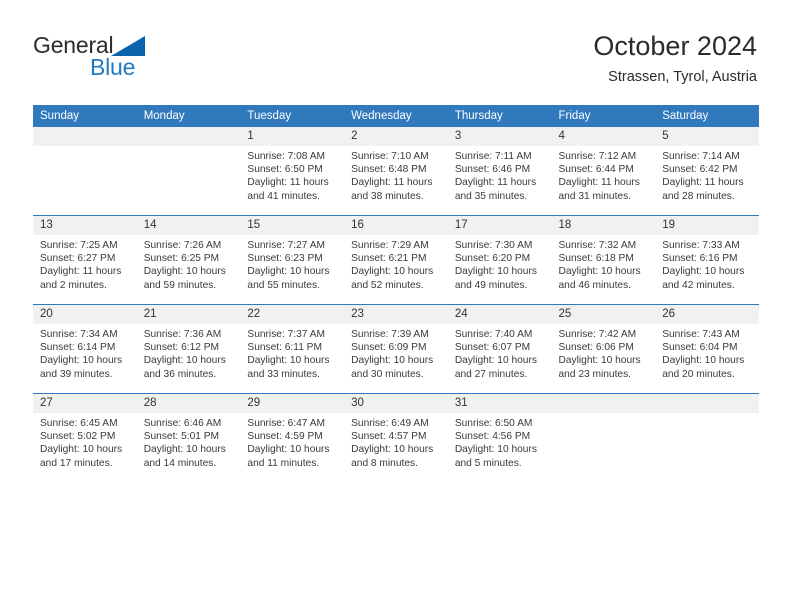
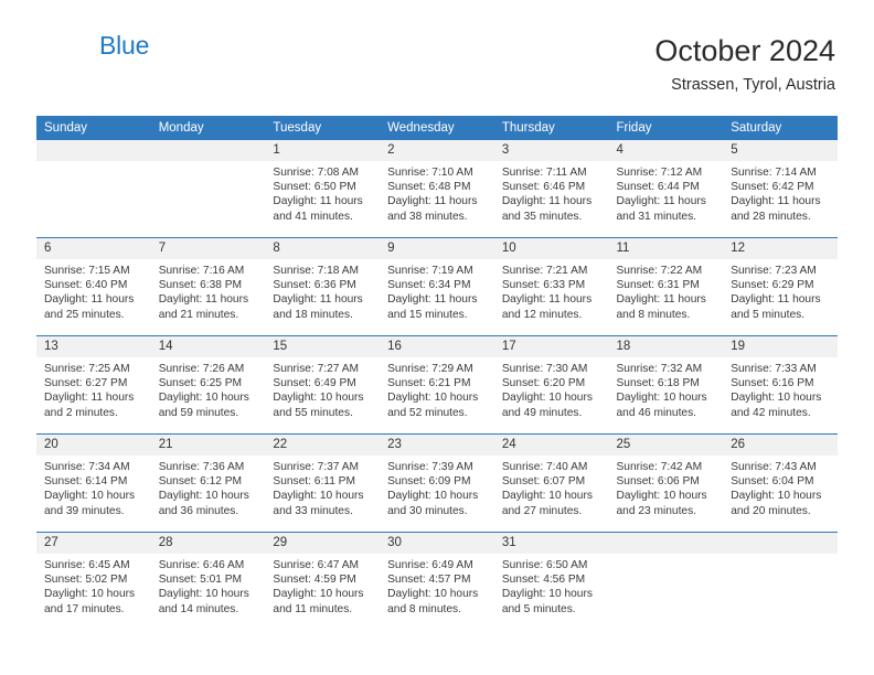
- General
  Blue
  October 2024
  Strassen, Tyrol, Austria
  Sunday	Monday	Tuesday	Wednesday	Thursday	Friday	Saturday
  		1Sunrise: 7:08 AMSunset: 6:50 PMDaylight: 11 hoursand 41 minutes.	2Sunrise: 7:10 AMSunset: 6:48 PMDaylight: 11 hoursand 38 minutes.	3Sunrise: 7:11 AMSunset: 6:46 PMDaylight: 11 hoursand 35 minutes.	4Sunrise: 7:12 AMSunset: 6:44 PMDaylight: 11 hoursand 31 minutes.	5Sunrise: 7:14 AMSunset: 6:42 PMDaylight: 11 hoursand 28 minutes.
+ 6Sunrise: 7:15 AMSunset: 6:40 PMDaylight: 11 hoursand 25 minutes.	7Sunrise: 7:16 AMSunset: 6:38 PMDaylight: 11 hoursand 21 minutes.	8Sunrise: 7:18 AMSunset: 6:36 PMDaylight: 11 hoursand 18 minutes.	9Sunrise: 7:19 AMSunset: 6:34 PMDaylight: 11 hoursand 15 minutes.	10Sunrise: 7:21 AMSunset: 6:33 PMDaylight: 11 hoursand 12 minutes.	11Sunrise: 7:22 AMSunset: 6:31 PMDaylight: 11 hoursand 8 minutes.	12Sunrise: 7:23 AMSunset: 6:29 PMDaylight: 11 hoursand 5 minutes.
- 13Sunrise: 7:25 AMSunset: 6:27 PMDaylight: 11 hoursand 2 minutes.	14Sunrise: 7:26 AMSunset: 6:25 PMDaylight: 10 hoursand 59 minutes.	15Sunrise: 7:27 AMSunset: 6:23 PMDaylight: 10 hoursand 55 minutes.	16Sunrise: 7:29 AMSunset: 6:21 PMDaylight: 10 hoursand 52 minutes.	17Sunrise: 7:30 AMSunset: 6:20 PMDaylight: 10 hoursand 49 minutes.	18Sunrise: 7:32 AMSunset: 6:18 PMDaylight: 10 hoursand 46 minutes.	19Sunrise: 7:33 AMSunset: 6:16 PMDaylight: 10 hoursand 42 minutes.
+ 13Sunrise: 7:25 AMSunset: 6:27 PMDaylight: 11 hoursand 2 minutes.	14Sunrise: 7:26 AMSunset: 6:25 PMDaylight: 10 hoursand 59 minutes.	15Sunrise: 7:27 AMSunset: 6:49 PMDaylight: 10 hoursand 55 minutes.	16Sunrise: 7:29 AMSunset: 6:21 PMDaylight: 10 hoursand 52 minutes.	17Sunrise: 7:30 AMSunset: 6:20 PMDaylight: 10 hoursand 49 minutes.	18Sunrise: 7:32 AMSunset: 6:18 PMDaylight: 10 hoursand 46 minutes.	19Sunrise: 7:33 AMSunset: 6:16 PMDaylight: 10 hoursand 42 minutes.
  20Sunrise: 7:34 AMSunset: 6:14 PMDaylight: 10 hoursand 39 minutes.	21Sunrise: 7:36 AMSunset: 6:12 PMDaylight: 10 hoursand 36 minutes.	22Sunrise: 7:37 AMSunset: 6:11 PMDaylight: 10 hoursand 33 minutes.	23Sunrise: 7:39 AMSunset: 6:09 PMDaylight: 10 hoursand 30 minutes.	24Sunrise: 7:40 AMSunset: 6:07 PMDaylight: 10 hoursand 27 minutes.	25Sunrise: 7:42 AMSunset: 6:06 PMDaylight: 10 hoursand 23 minutes.	26Sunrise: 7:43 AMSunset: 6:04 PMDaylight: 10 hoursand 20 minutes.
  27Sunrise: 6:45 AMSunset: 5:02 PMDaylight: 10 hoursand 17 minutes.	28Sunrise: 6:46 AMSunset: 5:01 PMDaylight: 10 hoursand 14 minutes.	29Sunrise: 6:47 AMSunset: 4:59 PMDaylight: 10 hoursand 11 minutes.	30Sunrise: 6:49 AMSunset: 4:57 PMDaylight: 10 hoursand 8 minutes.	31Sunrise: 6:50 AMSunset: 4:56 PMDaylight: 10 hoursand 5 minutes.
